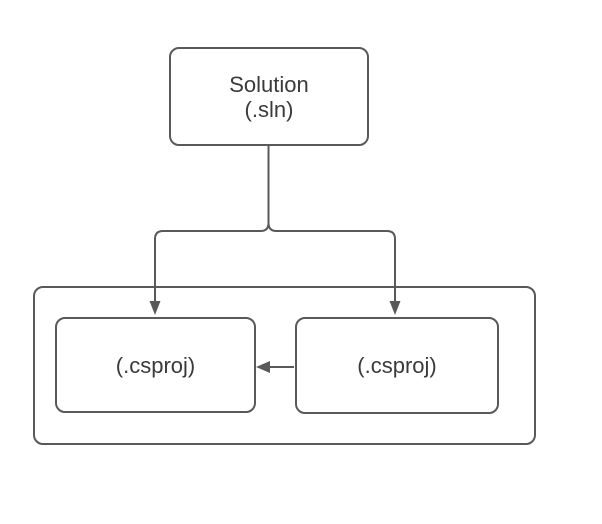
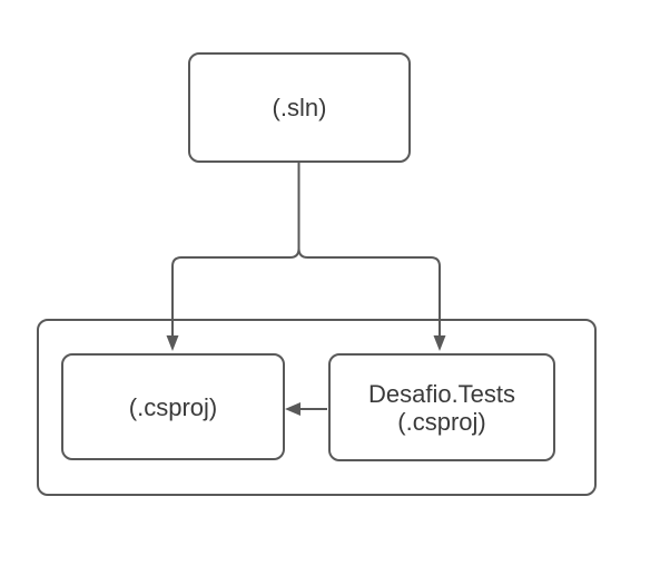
- Solution
  (.sln)
  (.csproj)
+ Desafio.Tests
  (.csproj)
